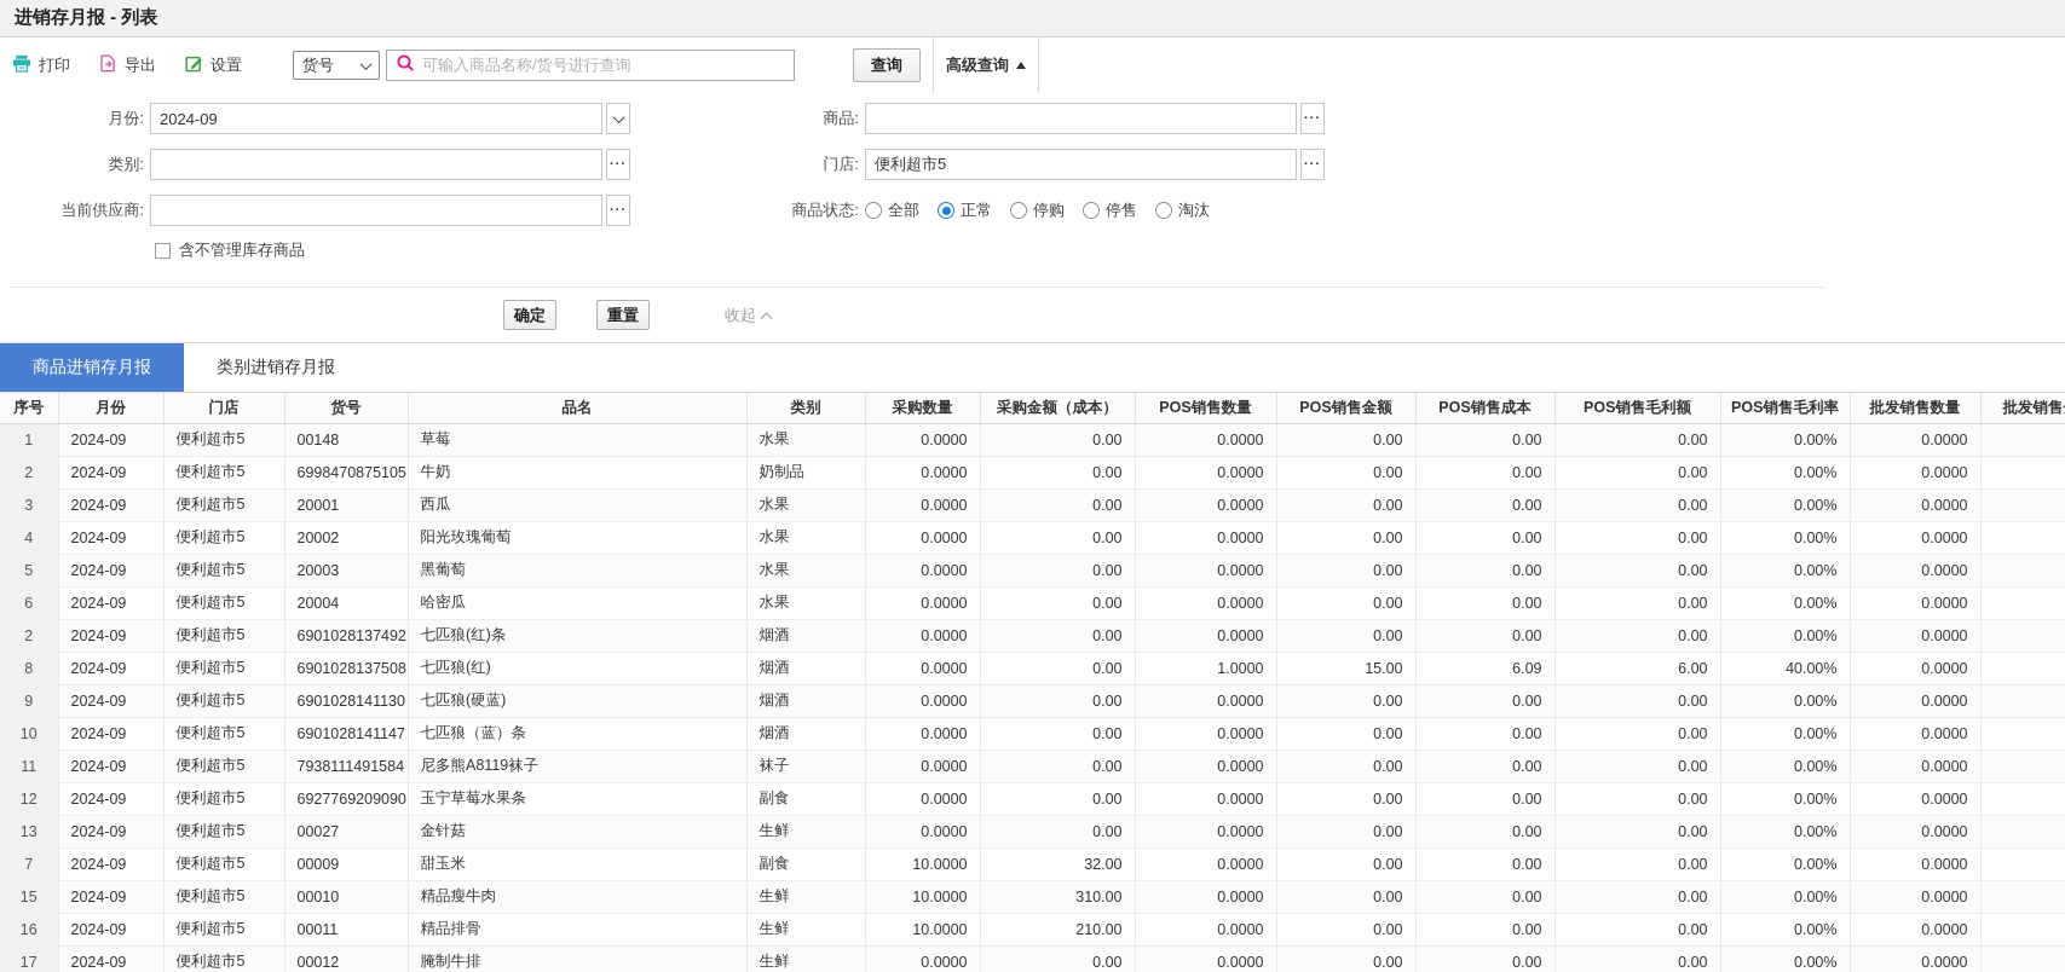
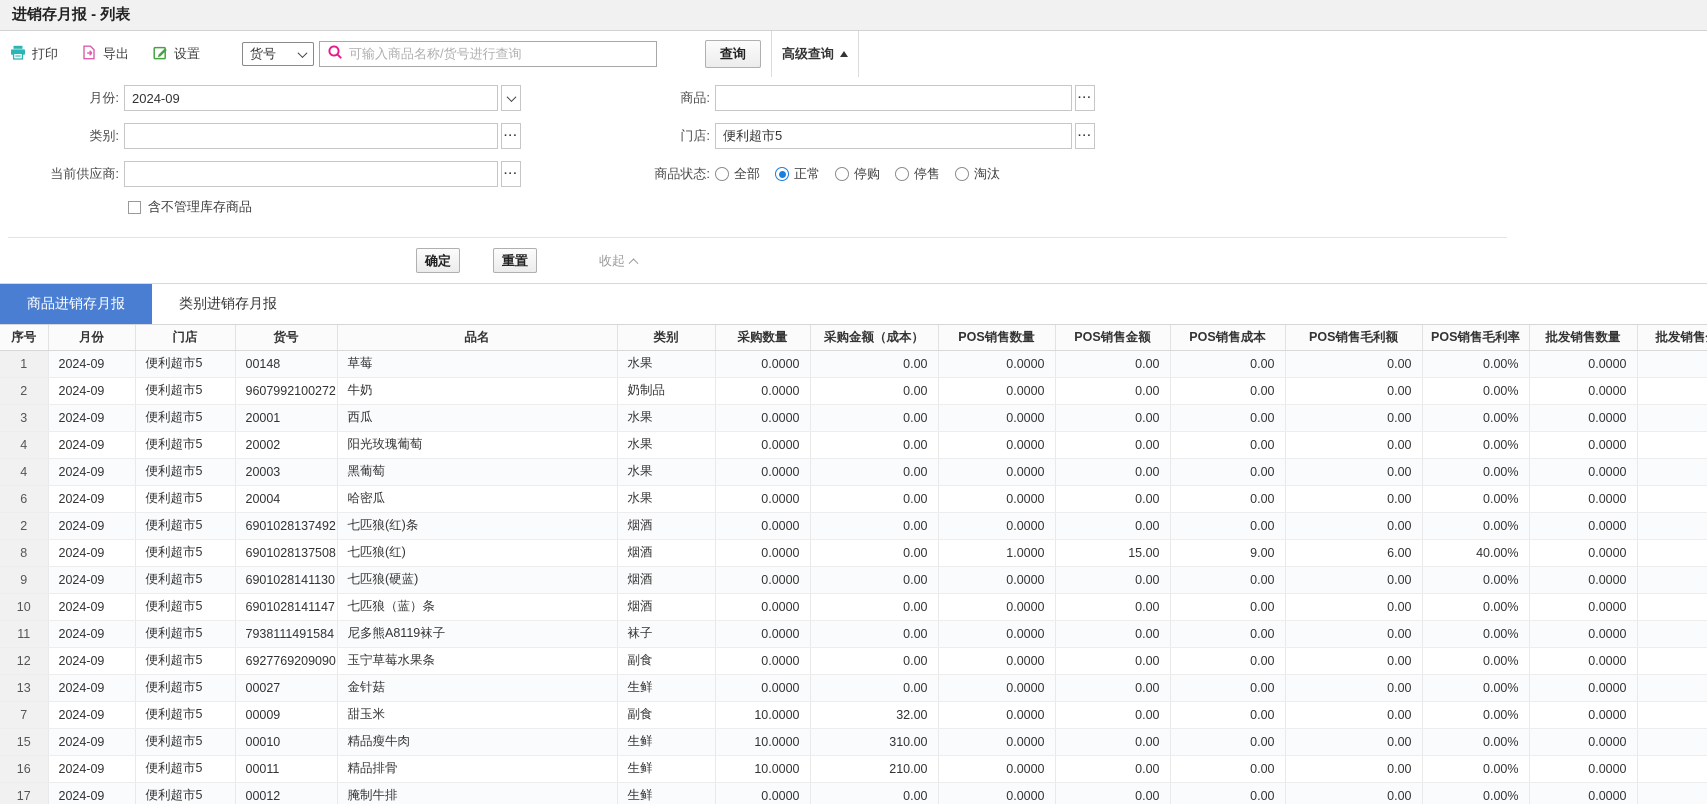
  进销存月报 - 列表
  打印
  导出
  设置
  货号
  可输入商品名称/货号进行查询
  查询
  高级查询
  月份:
  2024-09
  商品:
  ···
  类别:
  ···
  门店:
  便利超市5
  ···
  当前供应商:
  ···
  商品状态:
  全部
  正常
  停购
  停售
  淘汰
  含不管理库存商品
  确定
  重置
  收起
  商品进销存月报
  类别进销存月报
  序号	月份	门店	货号	品名	类别	采购数量	采购金额（成本）	POS销售数量	POS销售金额	POS销售成本	POS销售毛利额	POS销售毛利率	批发销售数量	批发销售
  1	2024-09	便利超市5	00148	草莓	水果	0.0000	0.00	0.0000	0.00	0.00	0.00	0.00%	0.0000
- 2	2024-09	便利超市5	6998470875105	牛奶	奶制品	0.0000	0.00	0.0000	0.00	0.00	0.00	0.00%	0.0000
+ 2	2024-09	便利超市5	9607992100272	牛奶	奶制品	0.0000	0.00	0.0000	0.00	0.00	0.00	0.00%	0.0000
  3	2024-09	便利超市5	20001	西瓜	水果	0.0000	0.00	0.0000	0.00	0.00	0.00	0.00%	0.0000
  4	2024-09	便利超市5	20002	阳光玫瑰葡萄	水果	0.0000	0.00	0.0000	0.00	0.00	0.00	0.00%	0.0000
- 5	2024-09	便利超市5	20003	黑葡萄	水果	0.0000	0.00	0.0000	0.00	0.00	0.00	0.00%	0.0000
+ 4	2024-09	便利超市5	20003	黑葡萄	水果	0.0000	0.00	0.0000	0.00	0.00	0.00	0.00%	0.0000
  6	2024-09	便利超市5	20004	哈密瓜	水果	0.0000	0.00	0.0000	0.00	0.00	0.00	0.00%	0.0000
  2	2024-09	便利超市5	6901028137492	七匹狼(红)条	烟酒	0.0000	0.00	0.0000	0.00	0.00	0.00	0.00%	0.0000
- 8	2024-09	便利超市5	6901028137508	七匹狼(红)	烟酒	0.0000	0.00	1.0000	15.00	6.09	6.00	40.00%	0.0000
+ 8	2024-09	便利超市5	6901028137508	七匹狼(红)	烟酒	0.0000	0.00	1.0000	15.00	9.00	6.00	40.00%	0.0000
  9	2024-09	便利超市5	6901028141130	七匹狼(硬蓝)	烟酒	0.0000	0.00	0.0000	0.00	0.00	0.00	0.00%	0.0000
  10	2024-09	便利超市5	6901028141147	七匹狼（蓝）条	烟酒	0.0000	0.00	0.0000	0.00	0.00	0.00	0.00%	0.0000
  11	2024-09	便利超市5	7938111491584	尼多熊A8119袜子	袜子	0.0000	0.00	0.0000	0.00	0.00	0.00	0.00%	0.0000
  12	2024-09	便利超市5	6927769209090	玉宁草莓水果条	副食	0.0000	0.00	0.0000	0.00	0.00	0.00	0.00%	0.0000
  13	2024-09	便利超市5	00027	金针菇	生鲜	0.0000	0.00	0.0000	0.00	0.00	0.00	0.00%	0.0000
  7	2024-09	便利超市5	00009	甜玉米	副食	10.0000	32.00	0.0000	0.00	0.00	0.00	0.00%	0.0000
  15	2024-09	便利超市5	00010	精品瘦牛肉	生鲜	10.0000	310.00	0.0000	0.00	0.00	0.00	0.00%	0.0000
  16	2024-09	便利超市5	00011	精品排骨	生鲜	10.0000	210.00	0.0000	0.00	0.00	0.00	0.00%	0.0000
  17	2024-09	便利超市5	00012	腌制牛排	生鲜	0.0000	0.00	0.0000	0.00	0.00	0.00	0.00%	0.0000
